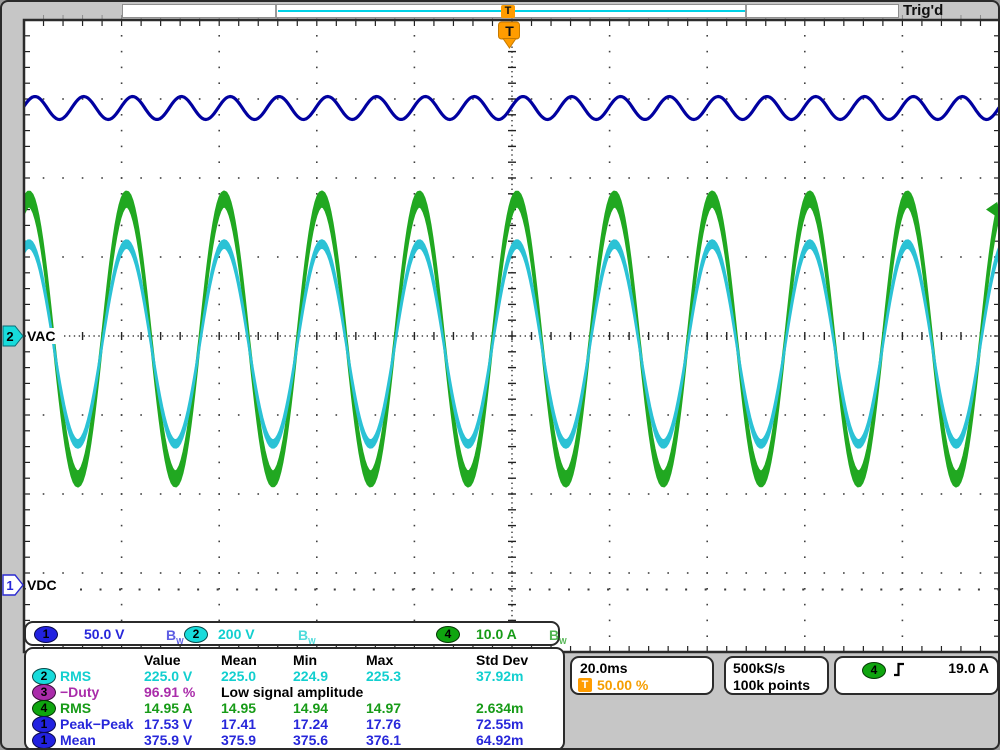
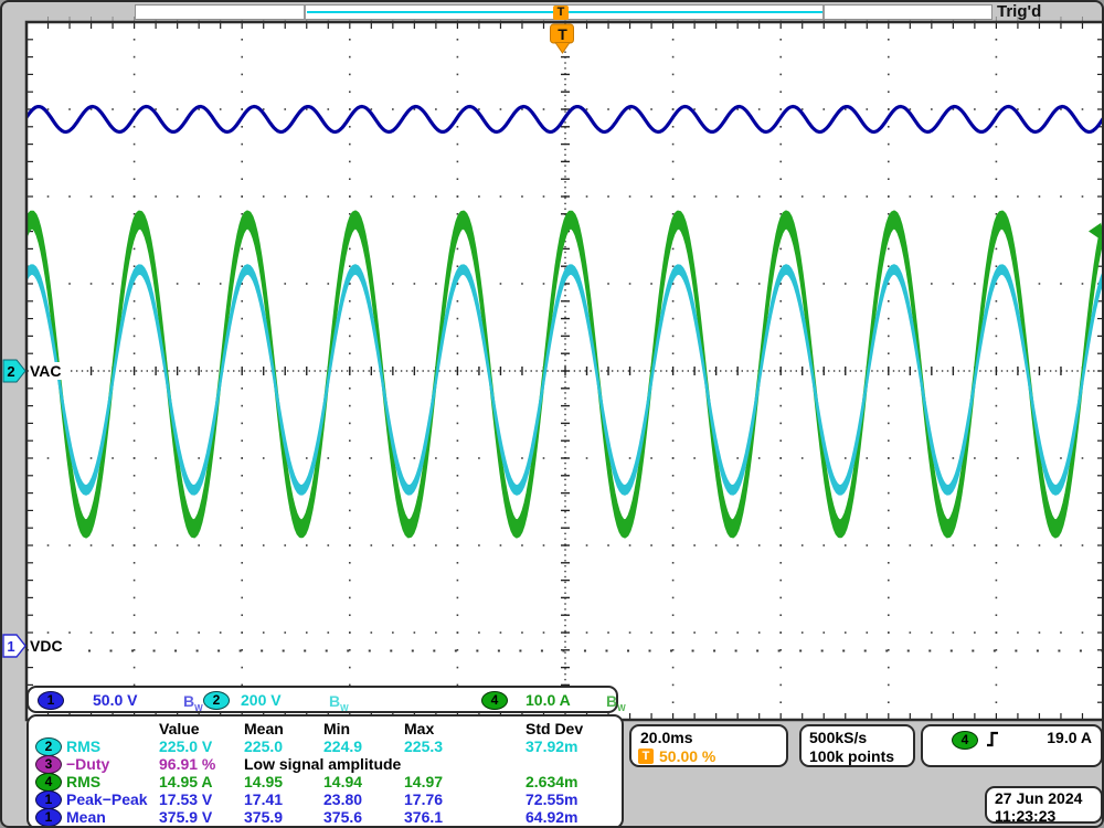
  2
  1
  T
  T
  Trig'd
  VAC
  VDC
  1
  50.0 V
  BW
  2
  200 V
  BW
  4
  10.0 A
  BW
  Value
  Mean
  Min
  Max
  Std Dev
  2
  RMS
  225.0 V
  225.0
  224.9
  225.3
  37.92m
  3
  −Duty
  96.91 %
  Low signal amplitude
  4
  RMS
  14.95 A
  14.95
  14.94
  14.97
  2.634m
  1
  Peak−Peak
  17.53 V
  17.41
- 17.24
+ 23.80
  17.76
  72.55m
  1
  Mean
  375.9 V
  375.9
  375.6
  376.1
  64.92m
  20.0ms
  T
  50.00 %
  500kS/s
  100k points
  4
  19.0 A
+ 27 Jun 2024
+ 11:23:23
